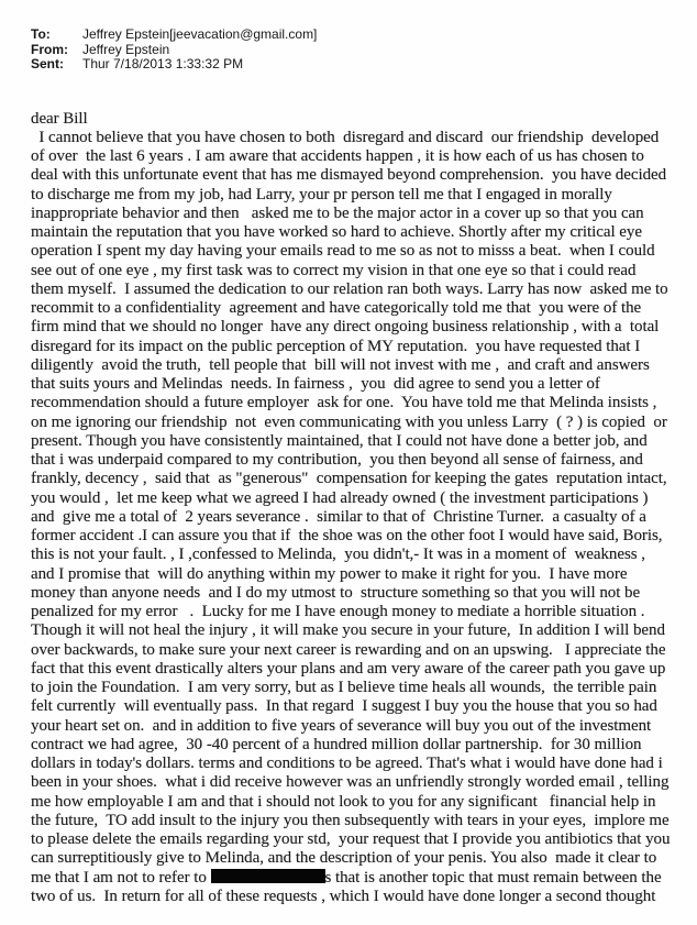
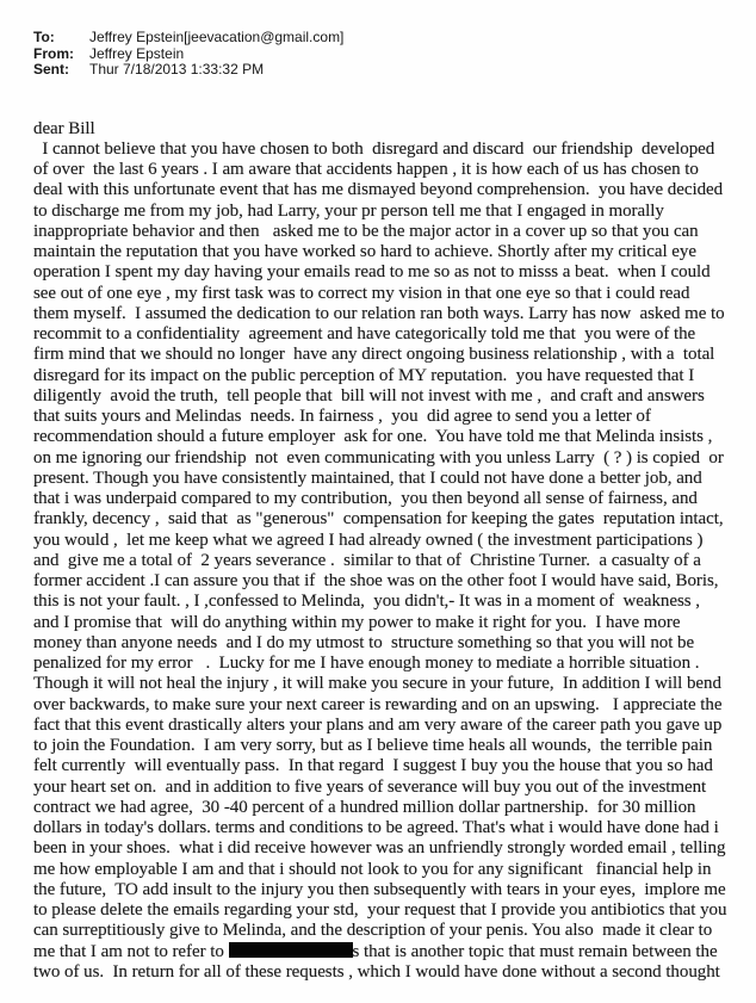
  To: Jeffrey Epstein[jeevacation@gmail.com]
  From: Jeffrey Epstein
  Sent: Thur 7/18/2013 1:33:32 PM
  dear Bill
- I cannot believe that you have chosen to both disregard and discard our friendship developed of over the last 6 years . I am aware that accidents happen , it is how each of us has chosen to deal with this unfortunate event that has me dismayed beyond comprehension. you have decided to discharge me from my job, had Larry, your pr person tell me that I engaged in morally inappropriate behavior and then asked me to be the major actor in a cover up so that you can maintain the reputation that you have worked so hard to achieve. Shortly after my critical eye operation I spent my day having your emails read to me so as not to misss a beat. when I could see out of one eye , my first task was to correct my vision in that one eye so that i could read them myself. I assumed the dedication to our relation ran both ways. Larry has now asked me to recommit to a confidentiality agreement and have categorically told me that you were of the firm mind that we should no longer have any direct ongoing business relationship , with a total disregard for its impact on the public perception of MY reputation. you have requested that I diligently avoid the truth, tell people that bill will not invest with me , and craft and answers that suits yours and Melindas needs. In fairness , you did agree to send you a letter of recommendation should a future employer ask for one. You have told me that Melinda insists , on me ignoring our friendship not even communicating with you unless Larry ( ? ) is copied or present. Though you have consistently maintained, that I could not have done a better job, and that i was underpaid compared to my contribution, you then beyond all sense of fairness, and frankly, decency , said that as "generous" compensation for keeping the gates reputation intact, you would , let me keep what we agreed I had already owned ( the investment participations ) and give me a total of 2 years severance . similar to that of Christine Turner. a casualty of a former accident .I can assure you that if the shoe was on the other foot I would have said, Boris, this is not your fault. , I ,confessed to Melinda, you didn't,- It was in a moment of weakness , and I promise that will do anything within my power to make it right for you. I have more money than anyone needs and I do my utmost to structure something so that you will not be penalized for my error . Lucky for me I have enough money to mediate a horrible situation . Though it will not heal the injury , it will make you secure in your future, In addition I will bend over backwards, to make sure your next career is rewarding and on an upswing. I appreciate the fact that this event drastically alters your plans and am very aware of the career path you gave up to join the Foundation. I am very sorry, but as I believe time heals all wounds, the terrible pain felt currently will eventually pass. In that regard I suggest I buy you the house that you so had your heart set on. and in addition to five years of severance will buy you out of the investment contract we had agree, 30 -40 percent of a hundred million dollar partnership. for 30 million dollars in today's dollars. terms and conditions to be agreed. That's what i would have done had i been in your shoes. what i did receive however was an unfriendly strongly worded email , telling me how employable I am and that i should not look to you for any significant financial help in the future, TO add insult to the injury you then subsequently with tears in your eyes, implore me to please delete the emails regarding your std, your request that I provide you antibiotics that you can surreptitiously give to Melinda, and the description of your penis. You also made it clear to me that I am not to refer to s that is another topic that must remain between the two of us. In return for all of these requests , which I would have done longer a second thought
+ I cannot believe that you have chosen to both disregard and discard our friendship developed of over the last 6 years . I am aware that accidents happen , it is how each of us has chosen to deal with this unfortunate event that has me dismayed beyond comprehension. you have decided to discharge me from my job, had Larry, your pr person tell me that I engaged in morally inappropriate behavior and then asked me to be the major actor in a cover up so that you can maintain the reputation that you have worked so hard to achieve. Shortly after my critical eye operation I spent my day having your emails read to me so as not to misss a beat. when I could see out of one eye , my first task was to correct my vision in that one eye so that i could read them myself. I assumed the dedication to our relation ran both ways. Larry has now asked me to recommit to a confidentiality agreement and have categorically told me that you were of the firm mind that we should no longer have any direct ongoing business relationship , with a total disregard for its impact on the public perception of MY reputation. you have requested that I diligently avoid the truth, tell people that bill will not invest with me , and craft and answers that suits yours and Melindas needs. In fairness , you did agree to send you a letter of recommendation should a future employer ask for one. You have told me that Melinda insists , on me ignoring our friendship not even communicating with you unless Larry ( ? ) is copied or present. Though you have consistently maintained, that I could not have done a better job, and that i was underpaid compared to my contribution, you then beyond all sense of fairness, and frankly, decency , said that as "generous" compensation for keeping the gates reputation intact, you would , let me keep what we agreed I had already owned ( the investment participations ) and give me a total of 2 years severance . similar to that of Christine Turner. a casualty of a former accident .I can assure you that if the shoe was on the other foot I would have said, Boris, this is not your fault. , I ,confessed to Melinda, you didn't,- It was in a moment of weakness , and I promise that will do anything within my power to make it right for you. I have more money than anyone needs and I do my utmost to structure something so that you will not be penalized for my error . Lucky for me I have enough money to mediate a horrible situation . Though it will not heal the injury , it will make you secure in your future, In addition I will bend over backwards, to make sure your next career is rewarding and on an upswing. I appreciate the fact that this event drastically alters your plans and am very aware of the career path you gave up to join the Foundation. I am very sorry, but as I believe time heals all wounds, the terrible pain felt currently will eventually pass. In that regard I suggest I buy you the house that you so had your heart set on. and in addition to five years of severance will buy you out of the investment contract we had agree, 30 -40 percent of a hundred million dollar partnership. for 30 million dollars in today's dollars. terms and conditions to be agreed. That's what i would have done had i been in your shoes. what i did receive however was an unfriendly strongly worded email , telling me how employable I am and that i should not look to you for any significant financial help in the future, TO add insult to the injury you then subsequently with tears in your eyes, implore me to please delete the emails regarding your std, your request that I provide you antibiotics that you can surreptitiously give to Melinda, and the description of your penis. You also made it clear to me that I am not to refer to s that is another topic that must remain between the two of us. In return for all of these requests , which I would have done without a second thought
